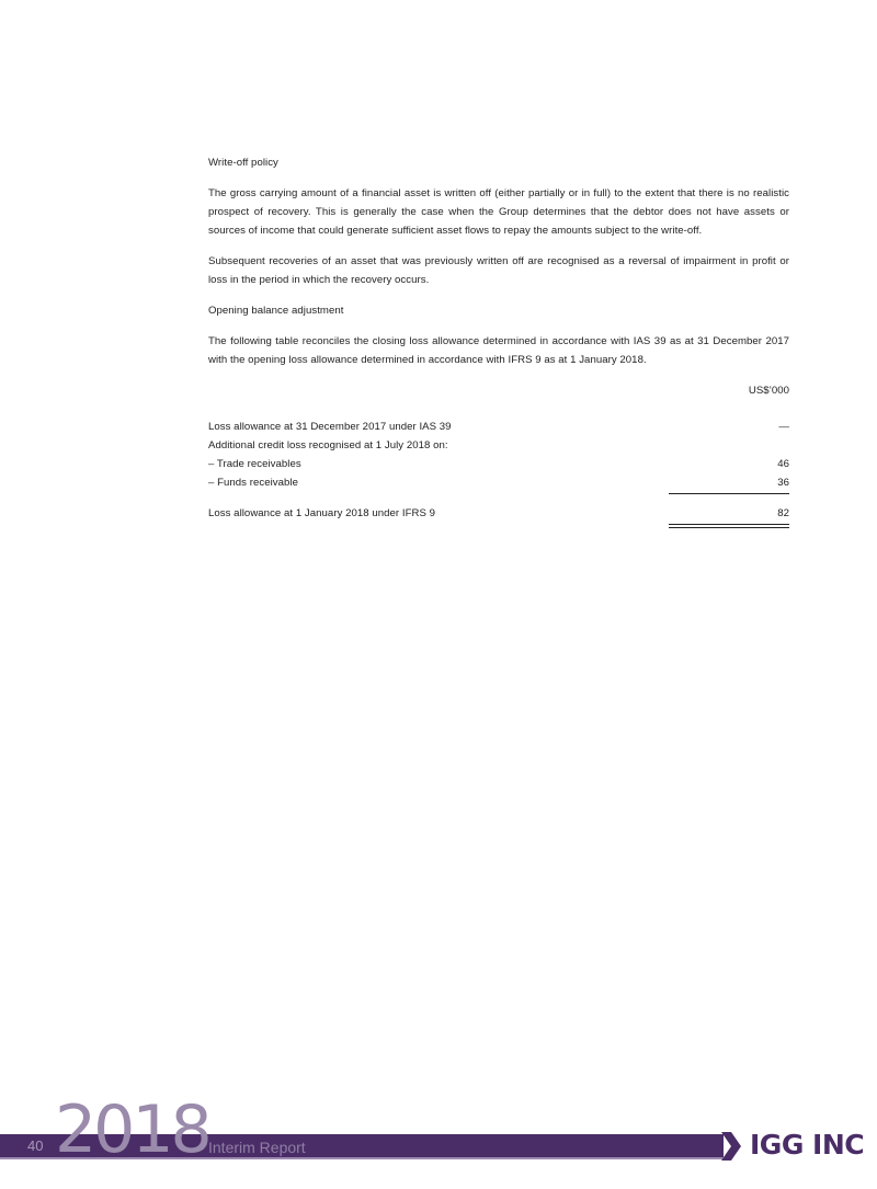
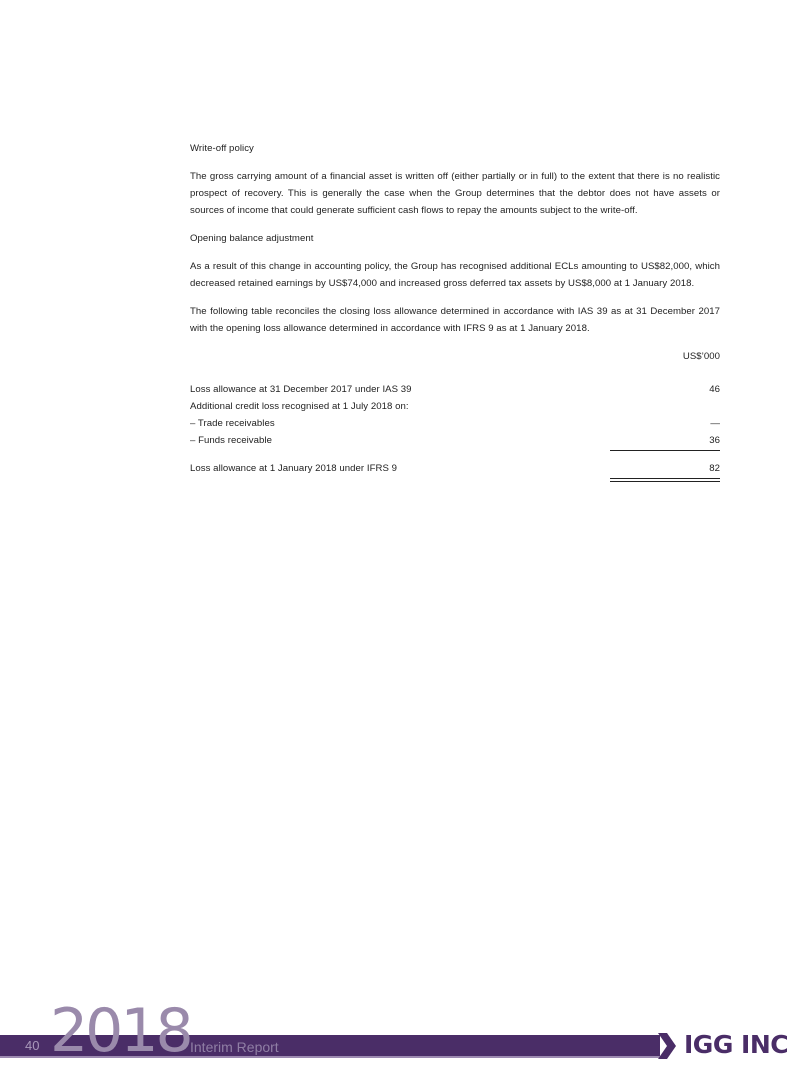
  Write-off policy
- The gross carrying amount of a financial asset is written off (either partially or in full) to the extent that there is no realistic prospect of recovery. This is generally the case when the Group determines that the debtor does not have assets or sources of income that could generate sufficient asset flows to repay the amounts subject to the write-off.
+ The gross carrying amount of a financial asset is written off (either partially or in full) to the extent that there is no realistic prospect of recovery. This is generally the case when the Group determines that the debtor does not have assets or sources of income that could generate sufficient cash flows to repay the amounts subject to the write-off.
- Subsequent recoveries of an asset that was previously written off are recognised as a reversal of impairment in profit or loss in the period in which the recovery occurs.
  Opening balance adjustment
+ As a result of this change in accounting policy, the Group has recognised additional ECLs amounting to US$82,000, which decreased retained earnings by US$74,000 and increased gross deferred tax assets by US$8,000 at 1 January 2018.
  The following table reconciles the closing loss allowance determined in accordance with IAS 39 as at 31 December 2017 with the opening loss allowance determined in accordance with IFRS 9 as at 1 January 2018.
  US$’000
  Loss allowance at 31 December 2017 under IAS 39
- —
+ 46
  Additional credit loss recognised at 1 July 2018 on:
  – Trade receivables
- 46
+ —
  – Funds receivable
  36
  Loss allowance at 1 January 2018 under IFRS 9
  82
  40
  2018
  Interim Report
  IGG INC
